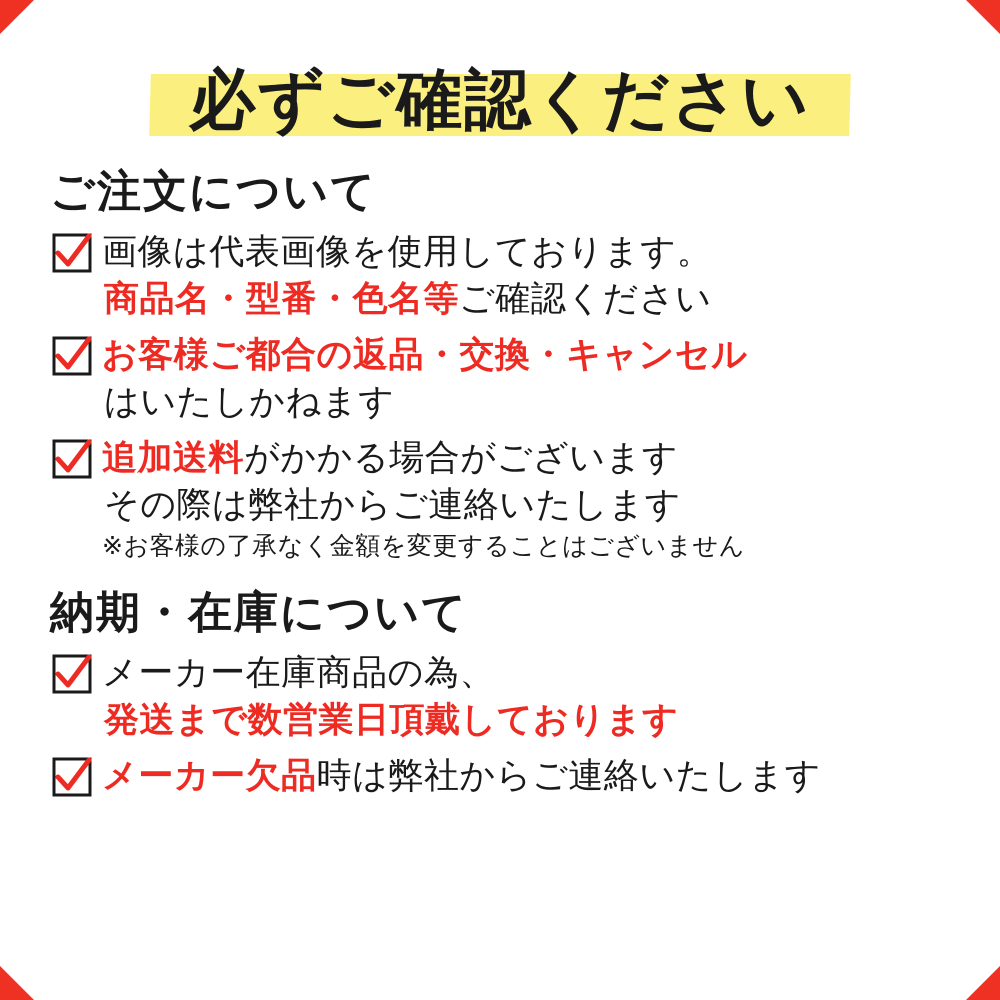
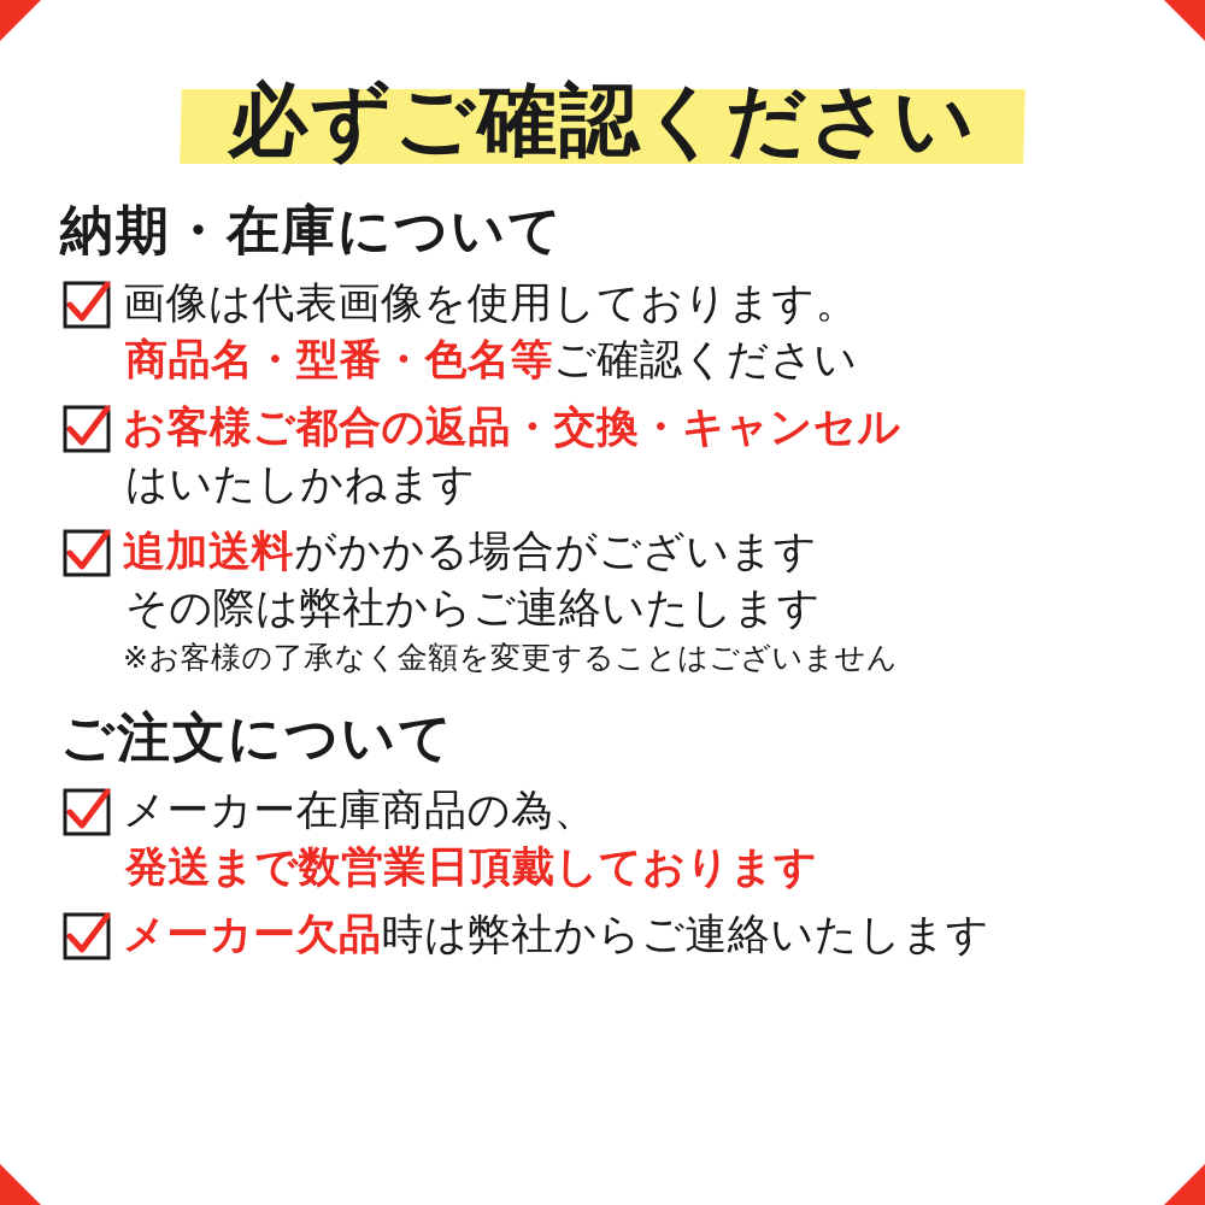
  必ずご確認ください
- ご注文について
+ 納期・在庫について
  画像は代表画像を使用しております。
  商品名・型番・色名等ご確認ください
  お客様ご都合の返品・交換・キャンセル
  はいたしかねます
  追加送料がかかる場合がございます
  その際は弊社からご連絡いたします
  ※お客様の了承なく金額を変更することはございません
- 納期・在庫について
+ ご注文について
  メーカー在庫商品の為、
  発送まで数営業日頂戴しております
  メーカー欠品時は弊社からご連絡いたします
